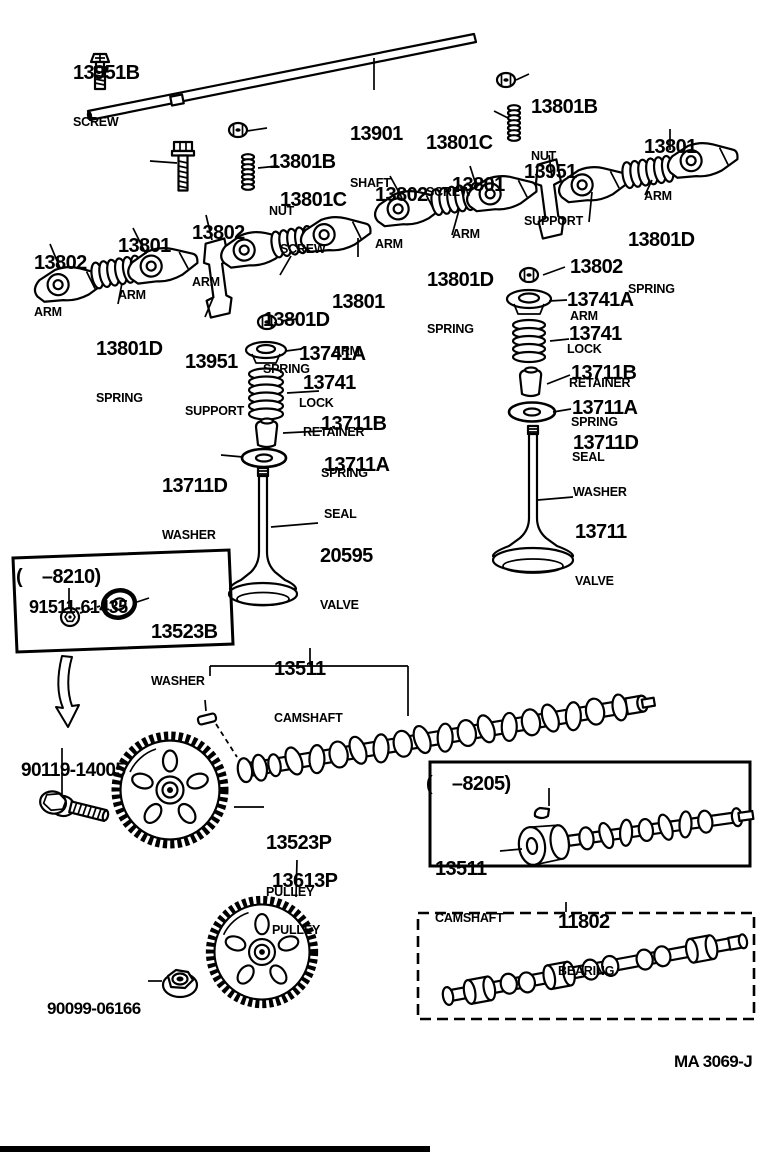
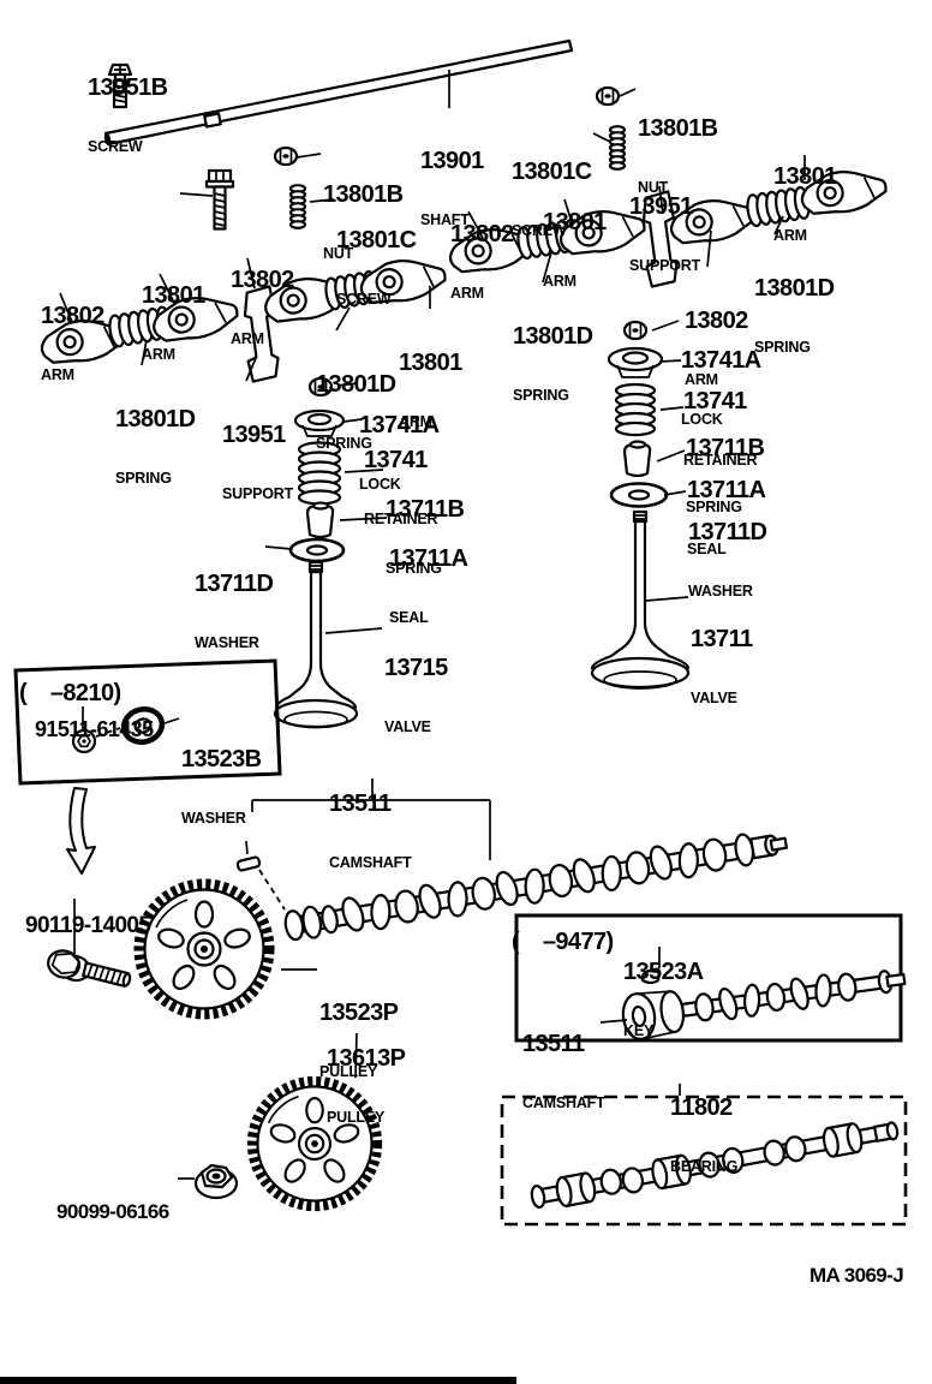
  13951B
  SCREW
  13901
  SHAFT
  13801B
  NUT
  13801C
  SCREW
  13801B
  NUT
  13801C
  SCREW
  13802
  ARM
  13801
  ARM
  13951
  SUPPORT
  13801
  ARM
  13801D
  SPRING
  13802
  ARM
  13801D
  SPRING
  13802
  ARM
  13801
  ARM
  13802
  ARM
  13801
  ARM
  13801D
  SPRING
  13951
  SUPPORT
  13801D
  SPRING
  13741A
  LOCK
  13741
  RETAINER
  13711B
  SPRING
  13711A
  SEAL
  13711D
  WASHER
- 20595
+ 13715
  VALVE
  13741A
  LOCK
  13741
  RETAINER
  13711B
  SPRING
  13711A
  SEAL
  13711D
  WASHER
  13711
  VALVE
  ( –8210)
  91511-61435
  13523B
  WASHER
  90119-14005
  13523P
  PULLEY
  13613P
  PULLEY
  90099-06166
  13511
  CAMSHAFT
- ( –8205)
+ ( –9477)
+ 13523A
+ KEY
  13511
  CAMSHAFT
  11802
  BEARING
  MA 3069-J
